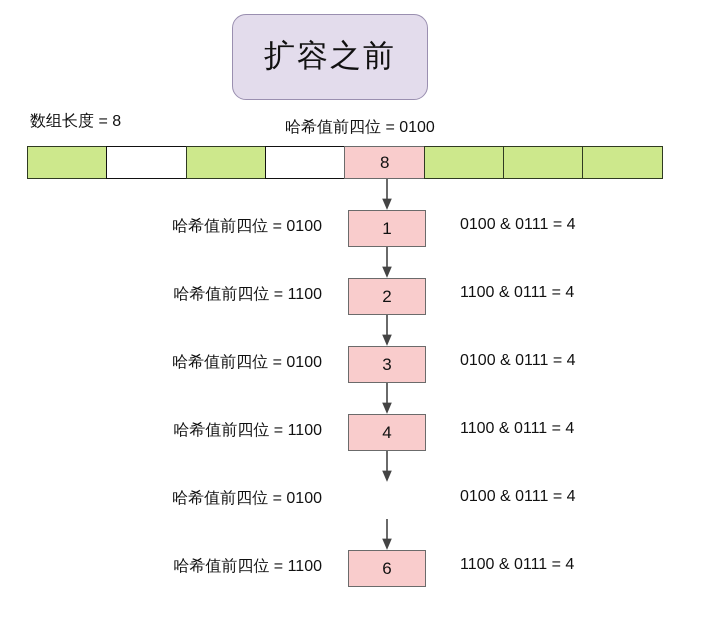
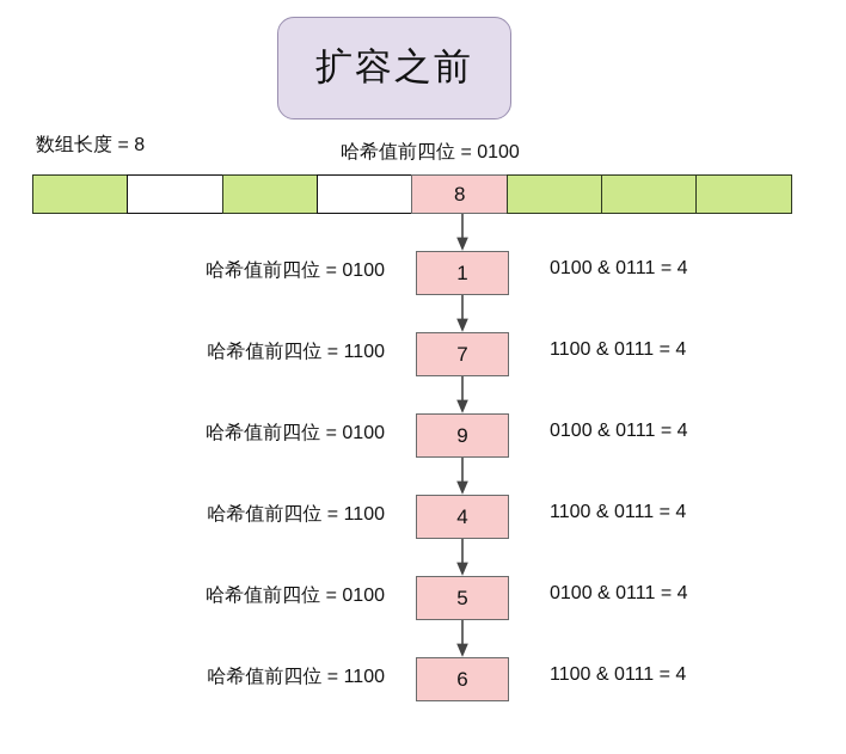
  扩容之前
  数组长度 = 8
  哈希值前四位 = 0100
  8
  哈希值前四位 = 0100
  1
  0100 & 0111 = 4
  哈希值前四位 = 1100
- 2
+ 7
  1100 & 0111 = 4
  哈希值前四位 = 0100
- 3
+ 9
  0100 & 0111 = 4
  哈希值前四位 = 1100
  4
  1100 & 0111 = 4
  哈希值前四位 = 0100
+ 5
  0100 & 0111 = 4
  哈希值前四位 = 1100
  6
  1100 & 0111 = 4
